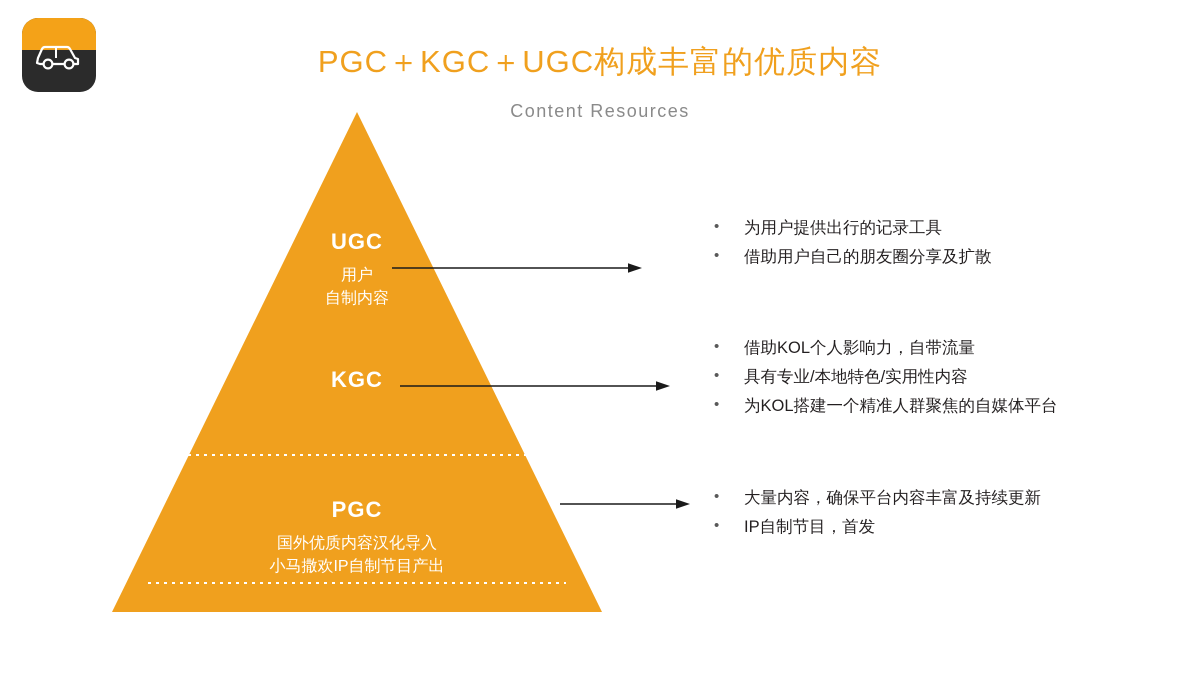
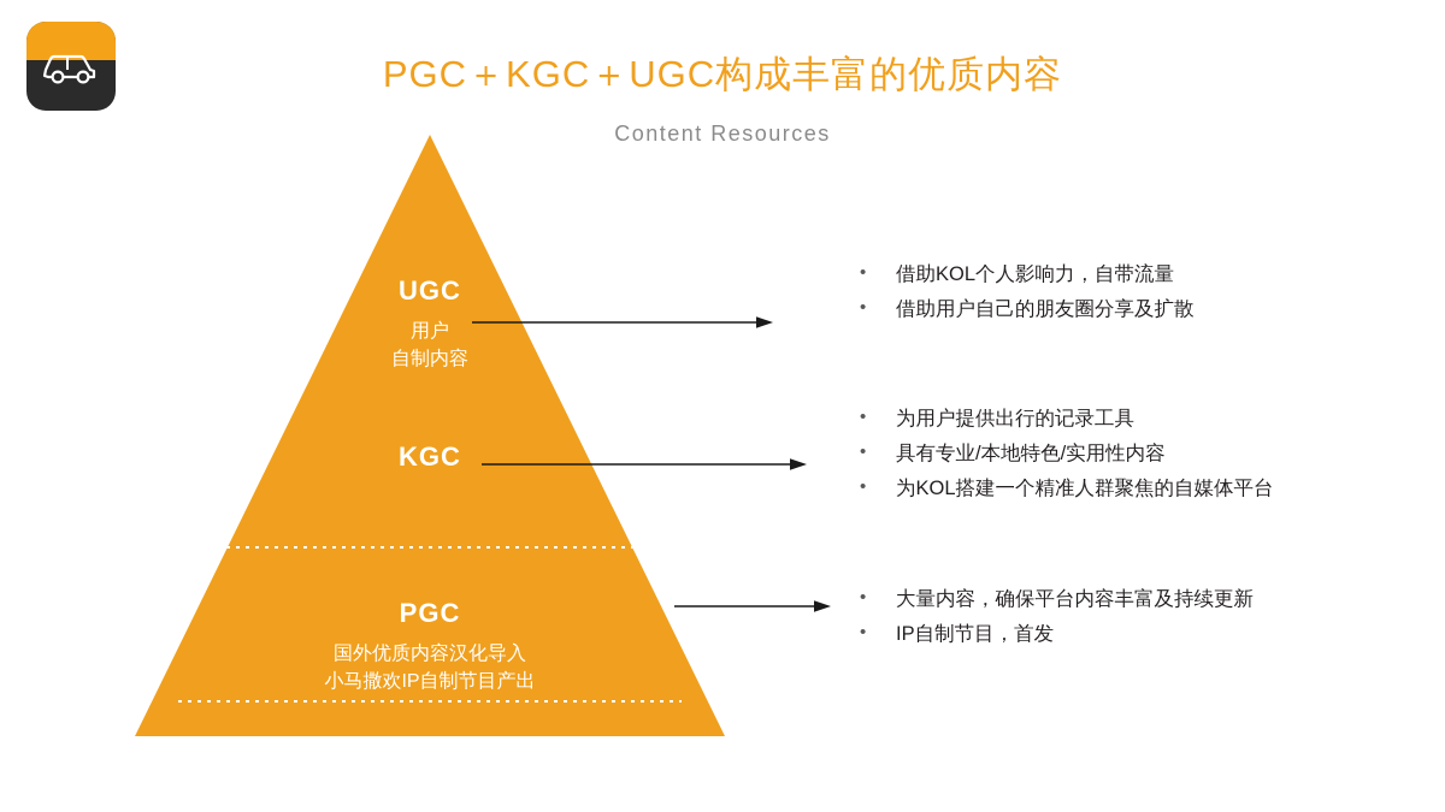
  PGC＋KGC＋UGC构成丰富的优质内容
  Content Resources
  UGC
  用户
  自制内容
  KGC
  PGC
  国外优质内容汉化导入
  小马撒欢IP自制节目产出
- 为用户提供出行的记录工具
+ 借助KOL个人影响力，自带流量
  借助用户自己的朋友圈分享及扩散
- 借助KOL个人影响力，自带流量
+ 为用户提供出行的记录工具
  具有专业/本地特色/实用性内容
  为KOL搭建一个精准人群聚焦的自媒体平台
  大量内容，确保平台内容丰富及持续更新
  IP自制节目，首发
